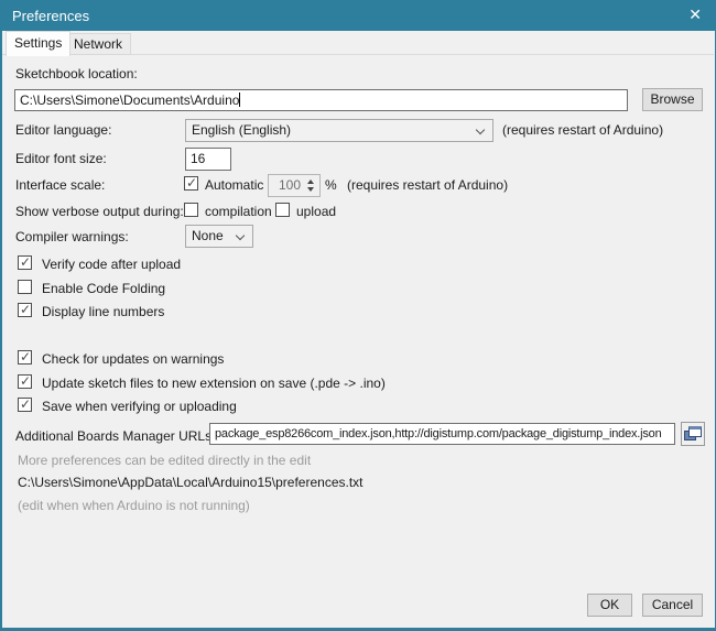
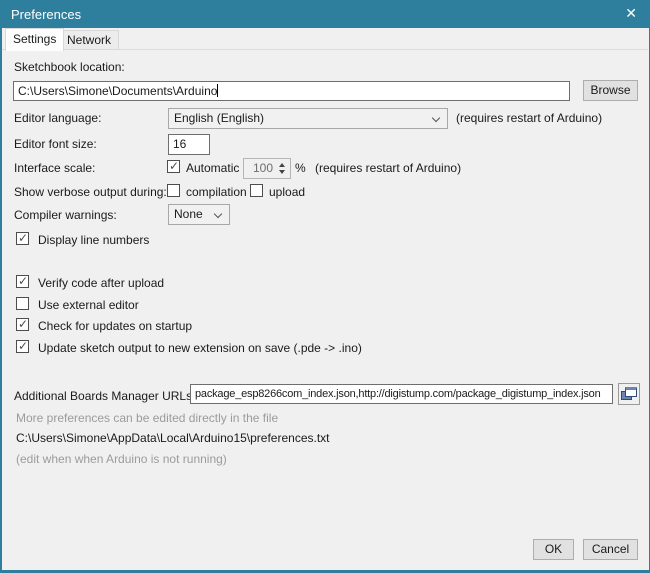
  Preferences
  ✕
  Settings
  Network
  Sketchbook location:
  C:\Users\Simone\Documents\Arduino
  Browse
  Editor language:
  English (English)
  (requires restart of Arduino)
  Editor font size:
  16
  Interface scale:
  Automatic
  100
  %
  (requires restart of Arduino)
  Show verbose output during:
  compilation
  upload
  Compiler warnings:
  None
- Verify code after upload
+ Display line numbers
- Enable Code Folding
- Display line numbers
+ Verify code after upload
+ Use external editor
- Check for updates on warnings
+ Check for updates on startup
- Update sketch files to new extension on save (.pde -> .ino)
+ Update sketch output to new extension on save (.pde -> .ino)
- Save when verifying or uploading
  Additional Boards Manager URL
  package_esp8266com_index.json,http://digistump.com/package_digistump_index.json
- More preferences can be edited directly in the edit
+ More preferences can be edited directly in the file
  C:\Users\Simone\AppData\Local\Arduino15\preferences.txt
  (edit when when Arduino is not running)
  OK
  Cancel
